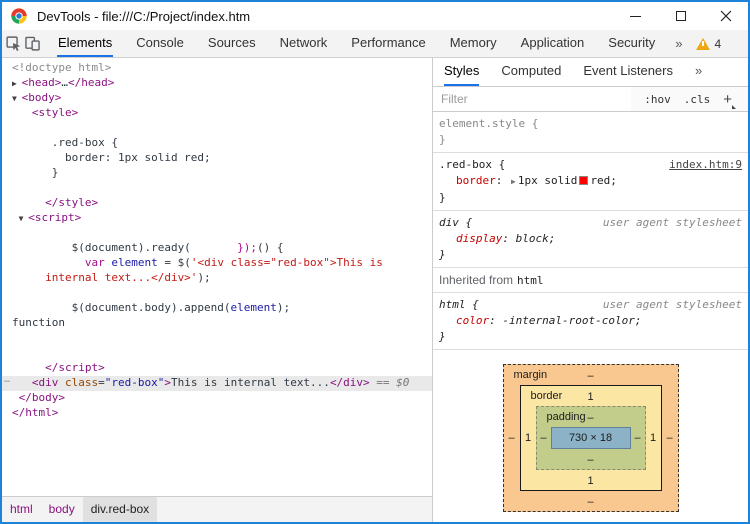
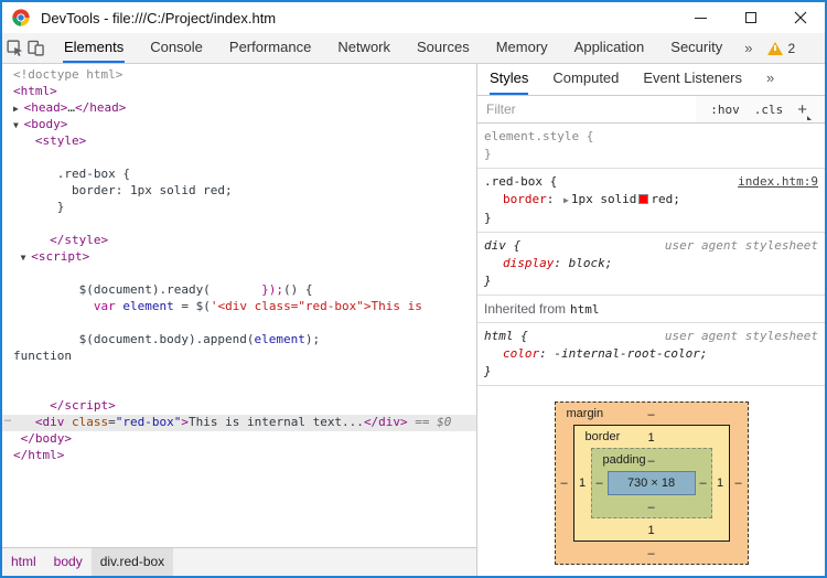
  DevTools - file:///C:/Project/index.htm
  Elements
  Console
- Sources
+ Performance
  Network
- Performance
+ Sources
  Memory
  Application
  Security
  »
- 4
+ 2
  <!doctype html>
+ <html>
  ▶ <head>…</head>
  ▼ <body>
  <style>
  .red-box {
  border: 1px solid red;
  }
  </style>
  ▼ <script>
  $(document).ready( });() {
  var element = $('<div class="red-box">This is
- internal text...</div>');
  $(document.body).append(element);
  function
  </script>
  …
  <div class="red-box">This is internal text...</div> == $0
  </body>
  </html>
  html
  body
  div.red-box
  Styles
  Computed
  Event Listeners
  »
  Filter
  :hov
  .cls
  +
  element.style {
  }
  .red-box {
  index.htm:9
  border: ▶ 1px solid red;
  }
  div {
  user agent stylesheet
  display: block;
  }
  Inherited from html
  html {
  user agent stylesheet
  color: -internal-root-color;
  }
  margin
  –
  –
  border
  1
  1
  padding
  –
  –
  730 × 18
  –
  –
  1
  1
  –
  –
